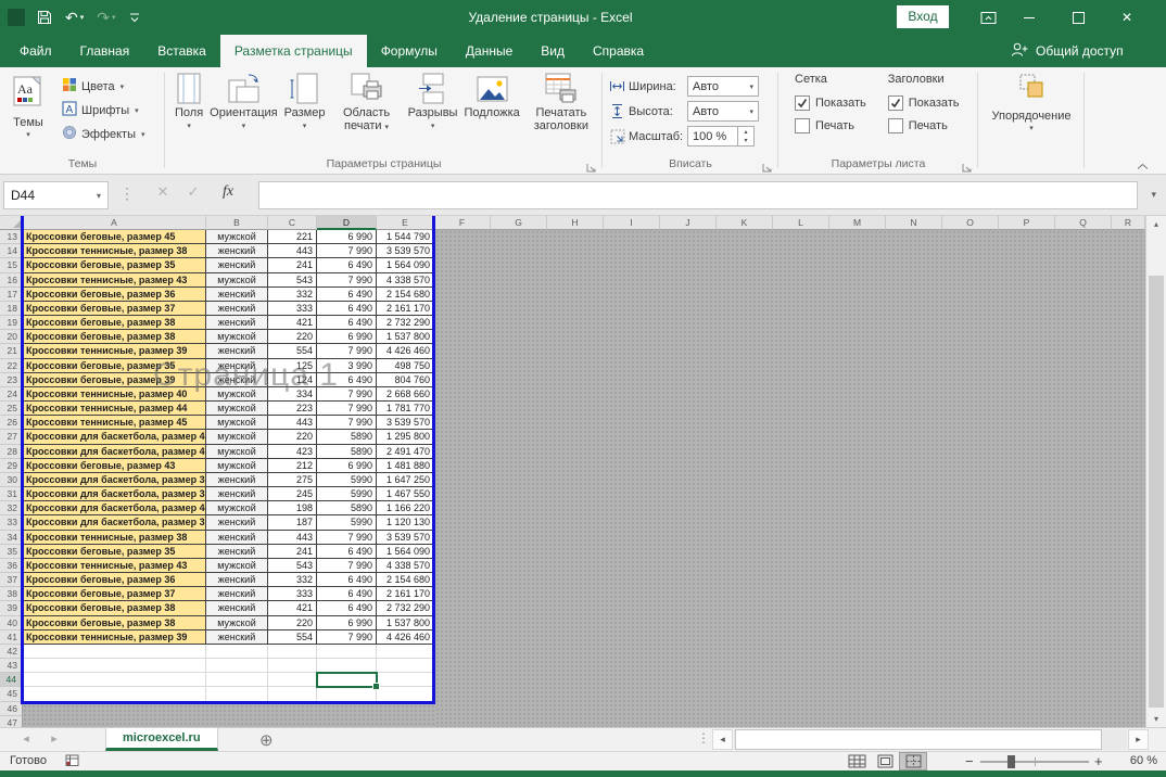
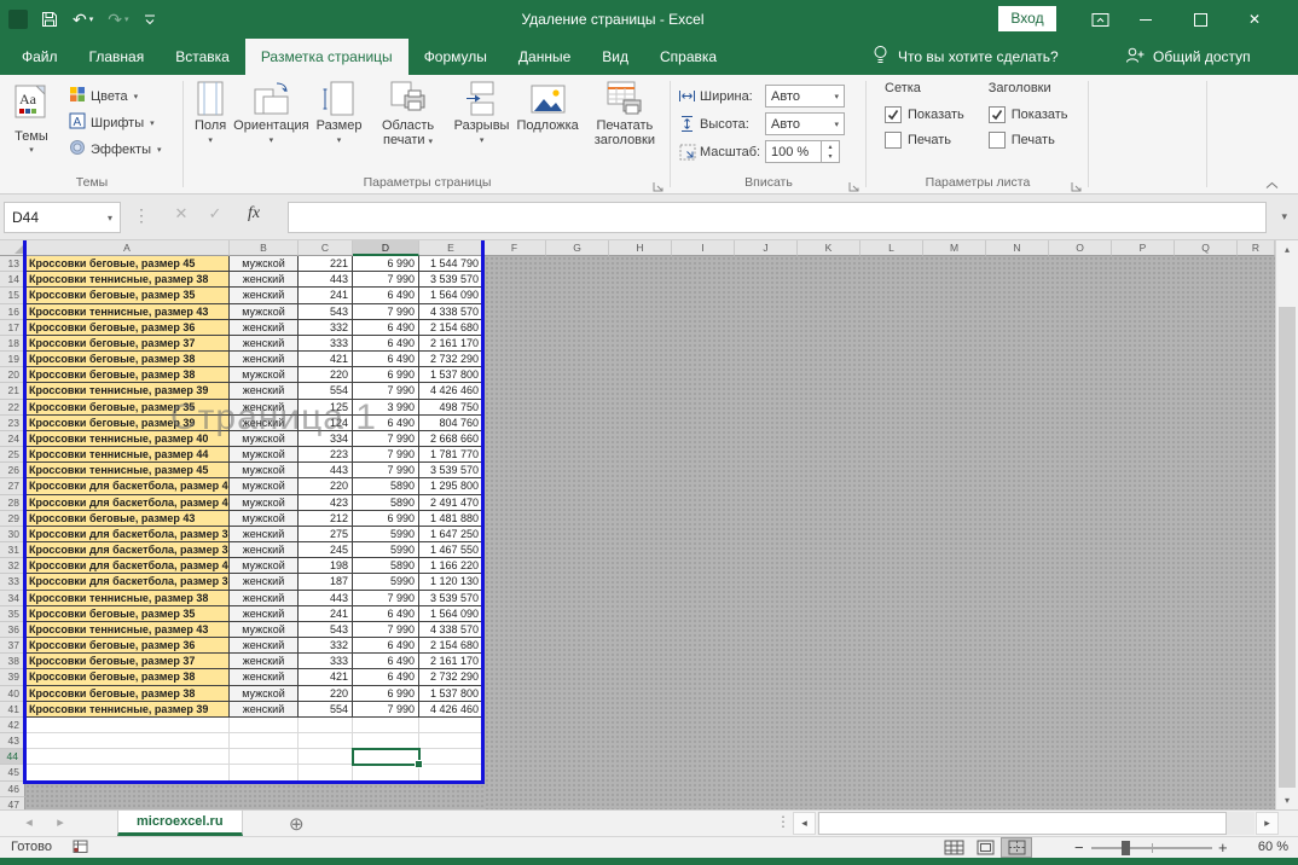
  ↶
  ↷
  Удаление страницы - Excel
  Вход
  ✕
  Файл
  Главная
  Вставка
  Разметка страницы
  Формулы
  Данные
  Вид
  Справка
+ Что вы хотите сделать?
  Общий доступ
  Aa
  Темы
  Цвета
  A
  Шрифты
  Эффекты
  Темы
  Поля
  Ориентация
  Размер
  Область печати
  Разрывы
  Подложка
  Печатать заголовки
  Параметры страницы
  Ширина:
  Авто
  Высота:
  Авто
  Масштаб:
  100 %
  Вписать
  Сетка
  Показать
  Печать
  Заголовки
  Показать
  Печать
  Параметры листа
- Упорядочение
  D44
  ▾
  ⋮
  ✕
  ✓
  fx
  ▾
  A
  B
  C
  D
  E
  F
  G
  H
  I
  J
  K
  L
  M
  N
  O
  P
  Q
  R
  13
  14
  15
  16
  17
  18
  19
  20
  21
  22
  23
  24
  25
  26
  27
  28
  29
  30
  31
  32
  33
  34
  35
  36
  37
  38
  39
  40
  41
  42
  43
  44
  45
  46
  47
  Кроссовки беговые, размер 45
  мужской
  221
  6 990
  1 544 790
  Кроссовки теннисные, размер 38
  женский
  443
  7 990
  3 539 570
  Кроссовки беговые, размер 35
  женский
  241
  6 490
  1 564 090
  Кроссовки теннисные, размер 43
  мужской
  543
  7 990
  4 338 570
  Кроссовки беговые, размер 36
  женский
  332
  6 490
  2 154 680
  Кроссовки беговые, размер 37
  женский
  333
  6 490
  2 161 170
  Кроссовки беговые, размер 38
  женский
  421
  6 490
  2 732 290
  Кроссовки беговые, размер 38
  мужской
  220
  6 990
  1 537 800
  Кроссовки теннисные, размер 39
  женский
  554
  7 990
  4 426 460
  Кроссовки беговые, размер 35
  женский
  125
  3 990
  498 750
  Кроссовки беговые, размер 39
  женский
  124
  6 490
  804 760
  Кроссовки теннисные, размер 40
  мужской
  334
  7 990
  2 668 660
  Кроссовки теннисные, размер 44
  мужской
  223
  7 990
  1 781 770
  Кроссовки теннисные, размер 45
  мужской
  443
  7 990
  3 539 570
  Кроссовки для баскетбола, размер 4
  мужской
  220
  5890
  1 295 800
  Кроссовки для баскетбола, размер 4
  мужской
  423
  5890
  2 491 470
  Кроссовки беговые, размер 43
  мужской
  212
  6 990
  1 481 880
  Кроссовки для баскетбола, размер 3
  женский
  275
  5990
  1 647 250
  Кроссовки для баскетбола, размер 3
  женский
  245
  5990
  1 467 550
  Кроссовки для баскетбола, размер 4
  мужской
  198
  5890
  1 166 220
  Кроссовки для баскетбола, размер 3
  женский
  187
  5990
  1 120 130
  Кроссовки теннисные, размер 38
  женский
  443
  7 990
  3 539 570
  Кроссовки беговые, размер 35
  женский
  241
  6 490
  1 564 090
  Кроссовки теннисные, размер 43
  мужской
  543
  7 990
  4 338 570
  Кроссовки беговые, размер 36
  женский
  332
  6 490
  2 154 680
  Кроссовки беговые, размер 37
  женский
  333
  6 490
  2 161 170
  Кроссовки беговые, размер 38
  женский
  421
  6 490
  2 732 290
  Кроссовки беговые, размер 38
  мужской
  220
  6 990
  1 537 800
  Кроссовки теннисные, размер 39
  женский
  554
  7 990
  4 426 460
  Страница 1
  ▴
  ▾
  ◂
  ▸
  microexcel.ru
  ⊕
  ⋮
  ◂
  ▸
  Готово
  −
  +
  60 %
